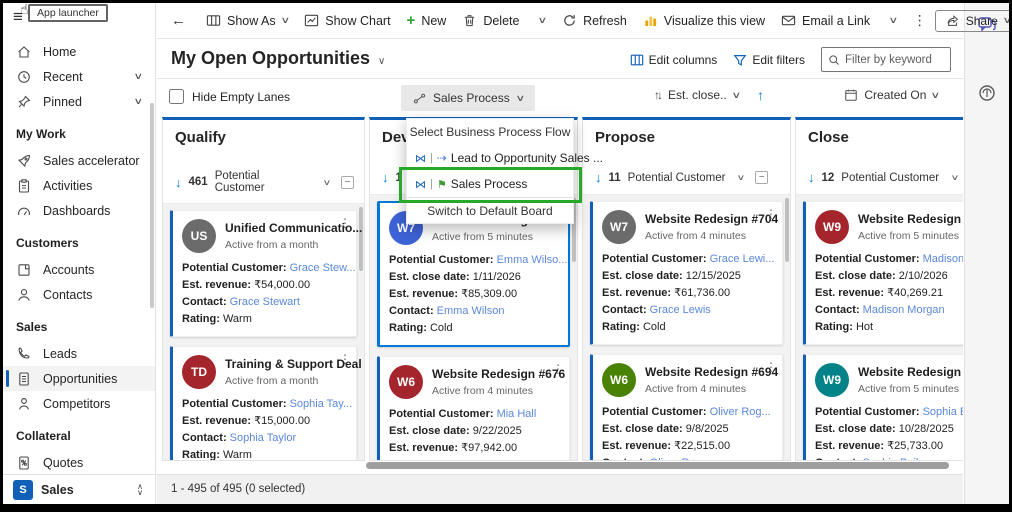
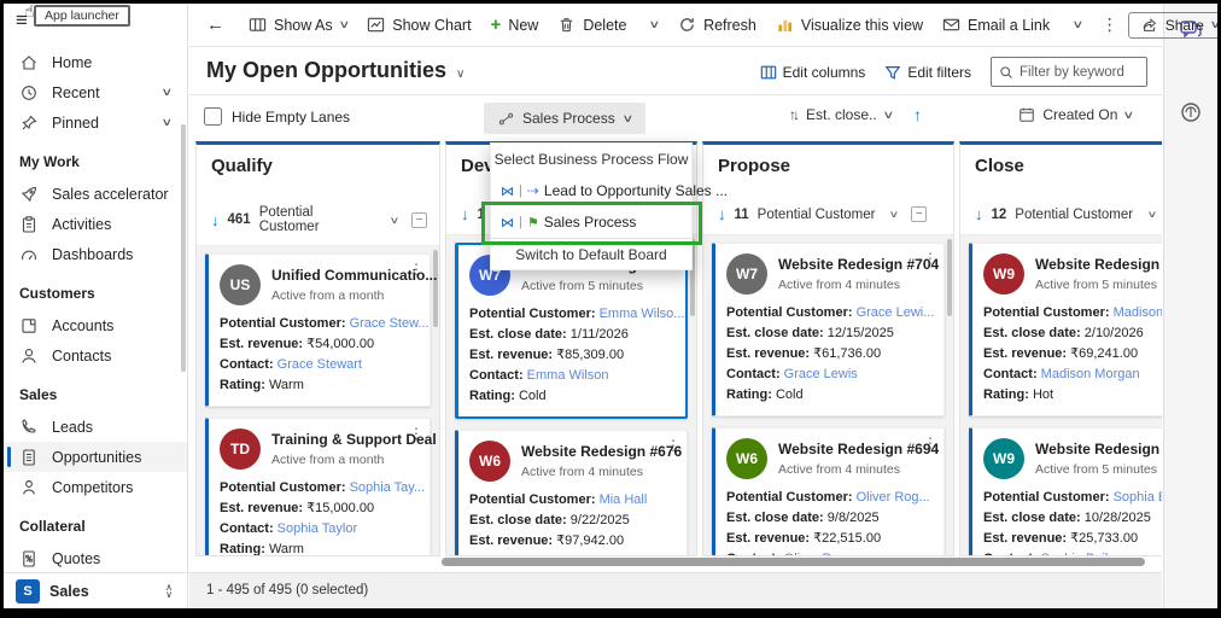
  ≡
  Home
  Recent
  ∨
  Pinned
  ∨
  My Work
  Sales accelerator
  Activities
  Dashboards
  Customers
  Accounts
  Contacts
  Sales
  Leads
  Opportunities
  Competitors
  Collateral
  Quotes
  S
  Sales
  ∧
  ∨
  ☝
  App launcher
  ←
  Show As
  ∨
  Show Chart
  +
  New
  Delete
  ∨
  Refresh
  Visualize this view
  Email a Link
  ∨
  ⋮
  Share
  ∨
  My Open Opportunities ∨
  Edit columns
  Edit filters
  Filter by keyword
  Hide Empty Lanes
  Sales Process
  ∨
  ↑↓
  Est. close..
  ∨
  ↑
  Created On
  ∨
  Qualify
  ↓
  461
  Potential Customer
  ∨
  −
  US
  Unified Communicatio...
  Active from a month
  ⋮
  Potential Customer: Grace Stew...
  Est. revenue: ₹54,000.00
  Contact: Grace Stewart
  Rating: Warm
  TD
  Training & Support Deal
  Active from a month
  ⋮
  Potential Customer: Sophia Tay...
  Est. revenue: ₹15,000.00
  Contact: Sophia Taylor
  Rating: Warm
  ↓
  1
  W7
  Active from 5 minutes
  Potential Customer: Emma Wilso...
  Est. close date: 1/11/2026
  Est. revenue: ₹85,309.00
  Contact: Emma Wilson
  Rating: Cold
  W6
  Website Redesign #676
  Active from 4 minutes
  ⋮
  Potential Customer: Mia Hall
  Est. close date: 9/22/2025
  Est. revenue: ₹97,942.00
  Propose
  ↓
  11
  Potential Customer
  ∨
  −
  W7
  Website Redesign #704
  Active from 4 minutes
  ⋮
  Potential Customer: Grace Lewi...
  Est. close date: 12/15/2025
  Est. revenue: ₹61,736.00
  Contact: Grace Lewis
  Rating: Cold
  W6
  Website Redesign #694
  Active from 4 minutes
  ⋮
  Potential Customer: Oliver Rog...
  Est. close date: 9/8/2025
  Est. revenue: ₹22,515.00
  Close
  ↓
  12
  Potential Customer
  ∨
  W9
  Website Redesign
  Active from 5 minutes
  Potential Customer: Madison
  Est. close date: 2/10/2026
- Est. revenue: ₹40,269.21
+ Est. revenue: ₹69,241.00
  Contact: Madison Morgan
  Rating: Hot
  W9
  Website Redesign
  Active from 5 minutes
  Potential Customer: Sophia
  Est. close date: 10/28/2025
  Est. revenue: ₹25,733.00
  Select Business Process Flow
  ⋈
  |
  ⇢
  Lead to Opportunity Sales ...
  ⋈
  |
  ⚑
  Sales Process
  Switch to Default Board
  1 - 495 of 495 (0 selected)
